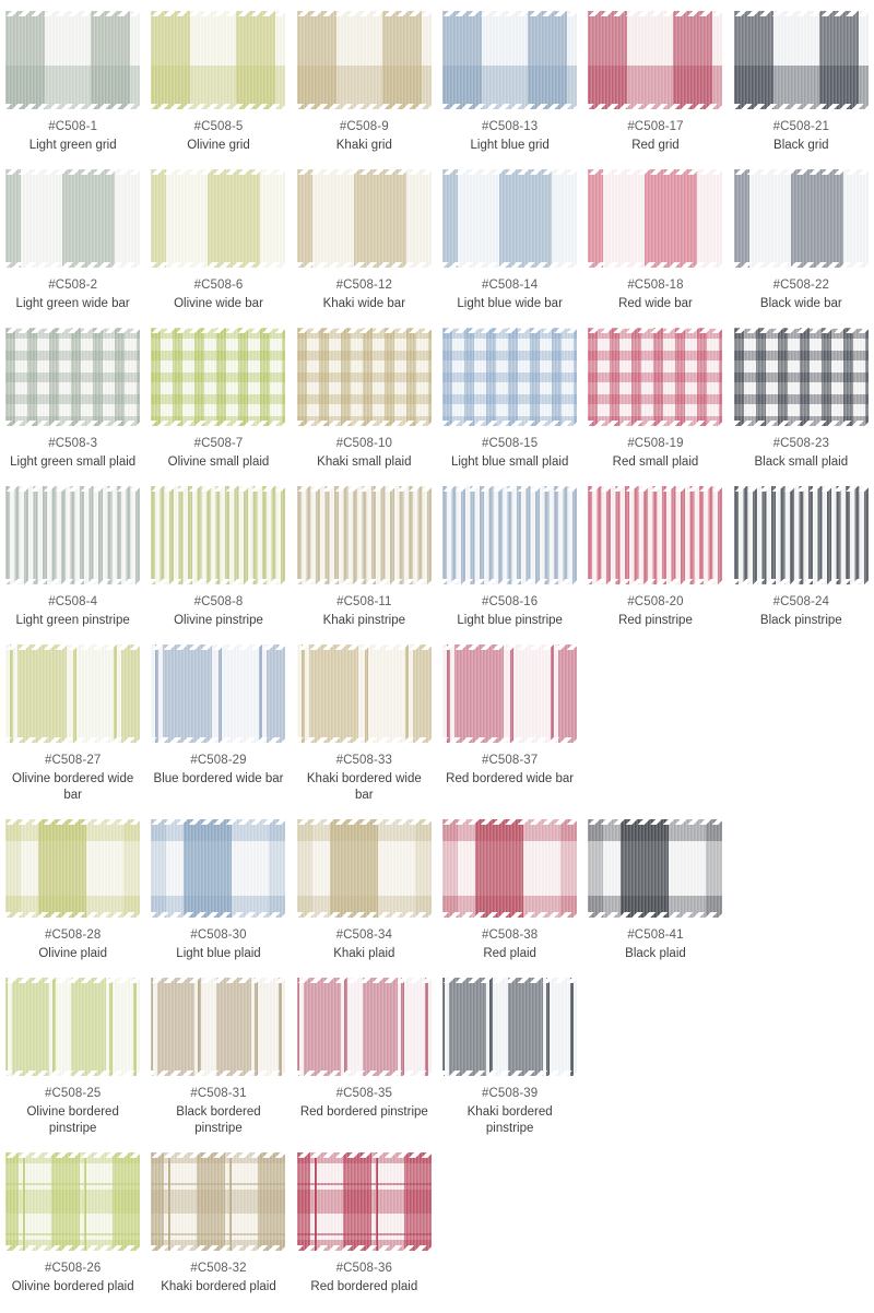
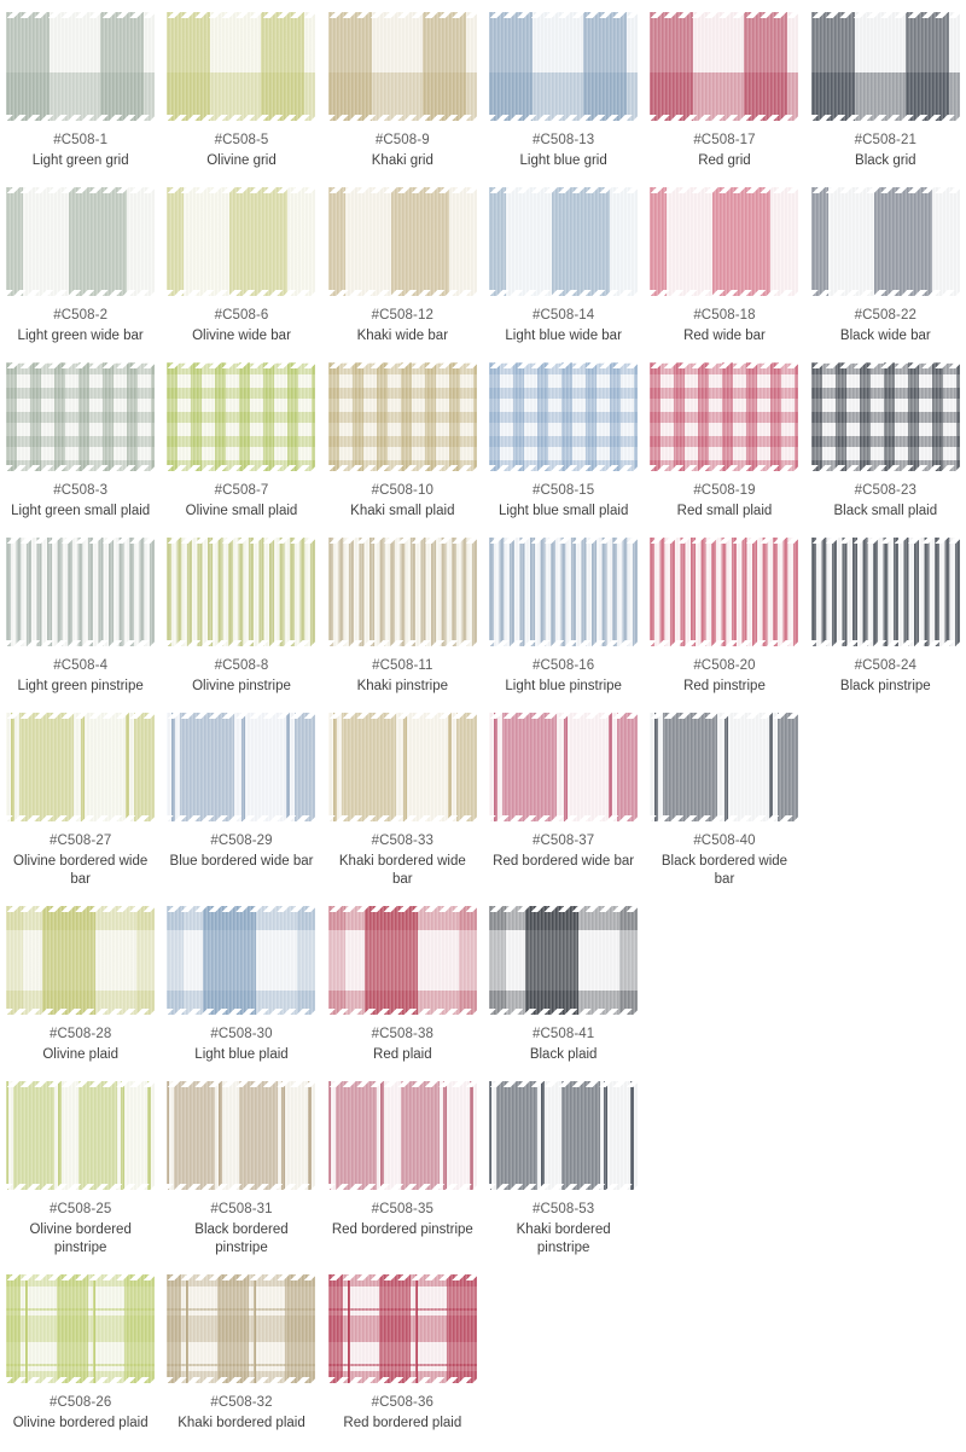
  #C508-1
  Light green grid
  #C508-5
  Olivine grid
  #C508-9
  Khaki grid
  #C508-13
  Light blue grid
  #C508-17
  Red grid
  #C508-21
  Black grid
  #C508-2
  Light green wide bar
  #C508-6
  Olivine wide bar
  #C508-12
  Khaki wide bar
  #C508-14
  Light blue wide bar
  #C508-18
  Red wide bar
  #C508-22
  Black wide bar
  #C508-3
  Light green small plaid
  #C508-7
  Olivine small plaid
  #C508-10
  Khaki small plaid
  #C508-15
  Light blue small plaid
  #C508-19
  Red small plaid
  #C508-23
  Black small plaid
  #C508-4
  Light green pinstripe
  #C508-8
  Olivine pinstripe
  #C508-11
  Khaki pinstripe
  #C508-16
  Light blue pinstripe
  #C508-20
  Red pinstripe
  #C508-24
  Black pinstripe
  #C508-27
  Olivine bordered wide bar
  #C508-29
  Blue bordered wide bar
  #C508-33
  Khaki bordered wide bar
  #C508-37
  Red bordered wide bar
+ #C508-40
+ Black bordered wide bar
  #C508-28
  Olivine plaid
  #C508-30
  Light blue plaid
- #C508-34
- Khaki plaid
  #C508-38
  Red plaid
  #C508-41
  Black plaid
  #C508-25
  Olivine bordered pinstripe
  #C508-31
  Black bordered pinstripe
  #C508-35
  Red bordered pinstripe
- #C508-39
+ #C508-53
  Khaki bordered pinstripe
  #C508-26
  Olivine bordered plaid
  #C508-32
  Khaki bordered plaid
  #C508-36
  Red bordered plaid
